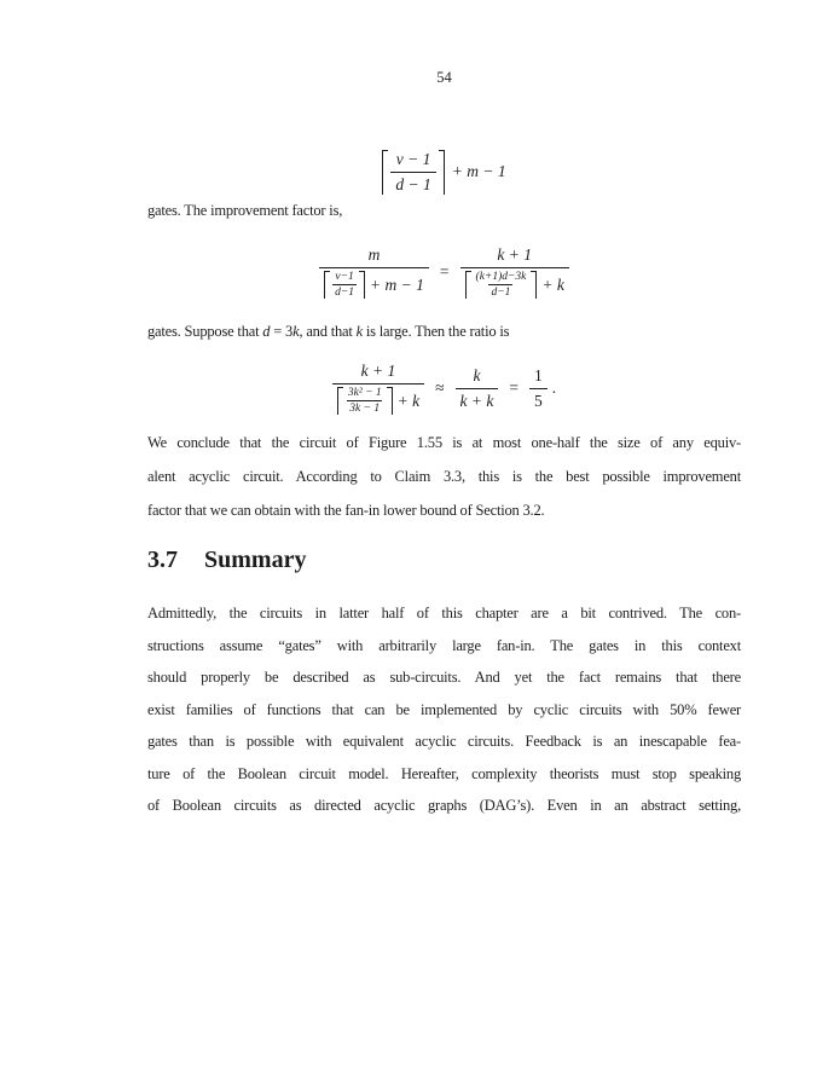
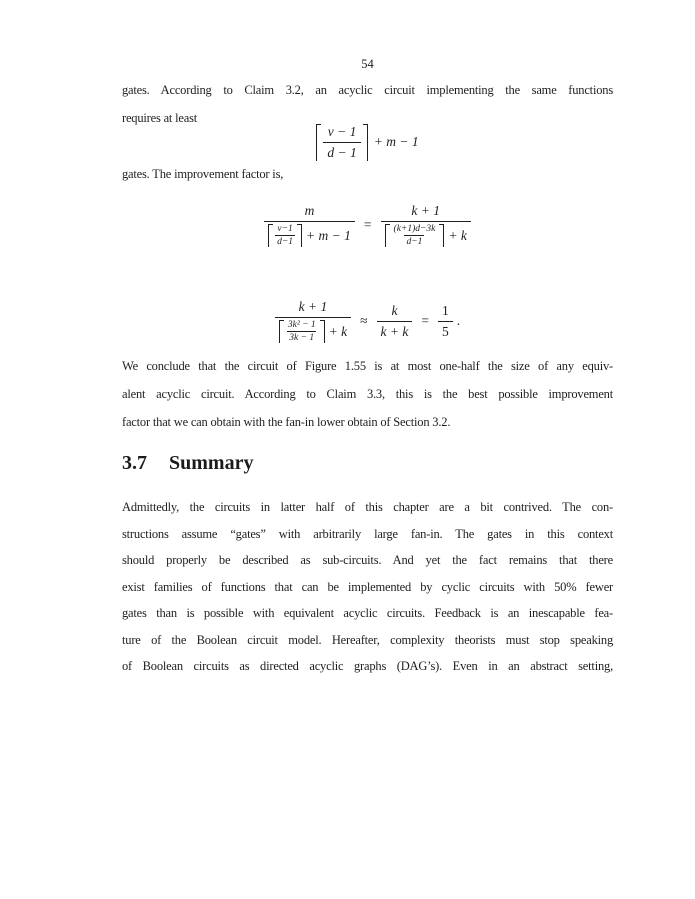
  54
+ gates. According to Claim 3.2, an acyclic circuit implementing the same functions
+ requires at least
  v − 1
  d − 1
  + m − 1
  gates. The improvement factor is,
  m
  v−1
  d−1
  + m − 1
  =
  k + 1
  (k+1)d−3k
  d−1
  + k
- gates. Suppose that d = 3k, and that k is large. Then the ratio is
  k + 1
  3k² − 1
  3k − 1
  + k
  ≈
  k
  k + k
  =
  1
  5
  .
  We conclude that the circuit of Figure 1.55 is at most one-half the size of any equiv-
  alent acyclic circuit. According to Claim 3.3, this is the best possible improvement
- factor that we can obtain with the fan-in lower bound of Section 3.2.
+ factor that we can obtain with the fan-in lower obtain of Section 3.2.
  3.7 Summary
  Admittedly, the circuits in latter half of this chapter are a bit contrived. The con-
  structions assume “gates” with arbitrarily large fan-in. The gates in this context
  should properly be described as sub-circuits. And yet the fact remains that there
  exist families of functions that can be implemented by cyclic circuits with 50% fewer
  gates than is possible with equivalent acyclic circuits. Feedback is an inescapable fea-
  ture of the Boolean circuit model. Hereafter, complexity theorists must stop speaking
  of Boolean circuits as directed acyclic graphs (DAG’s). Even in an abstract setting,
